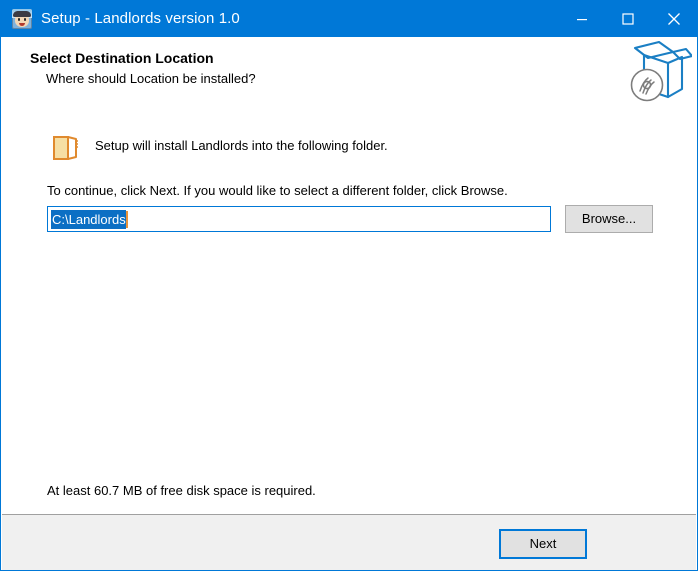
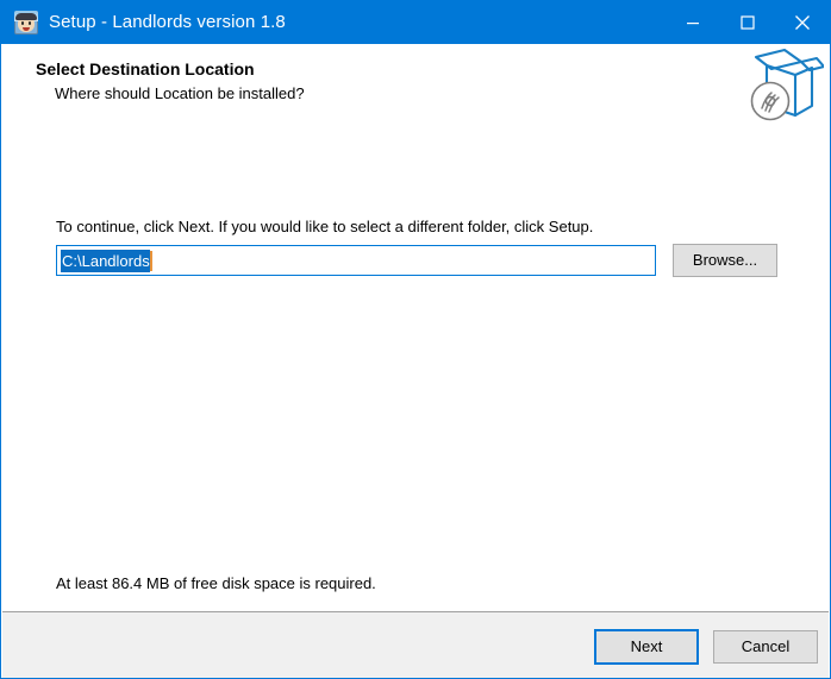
- Setup - Landlords version 1.0
+ Setup - Landlords version 1.8
  Select Destination Location
  Where should Location be installed?
- Setup will install Landlords into the following folder.
- To continue, click Next. If you would like to select a different folder, click Browse.
+ To continue, click Next. If you would like to select a different folder, click Setup.
  C:\Landlords
  Browse...
- At least 60.7 MB of free disk space is required.
+ At least 86.4 MB of free disk space is required.
  Next
+ Cancel
